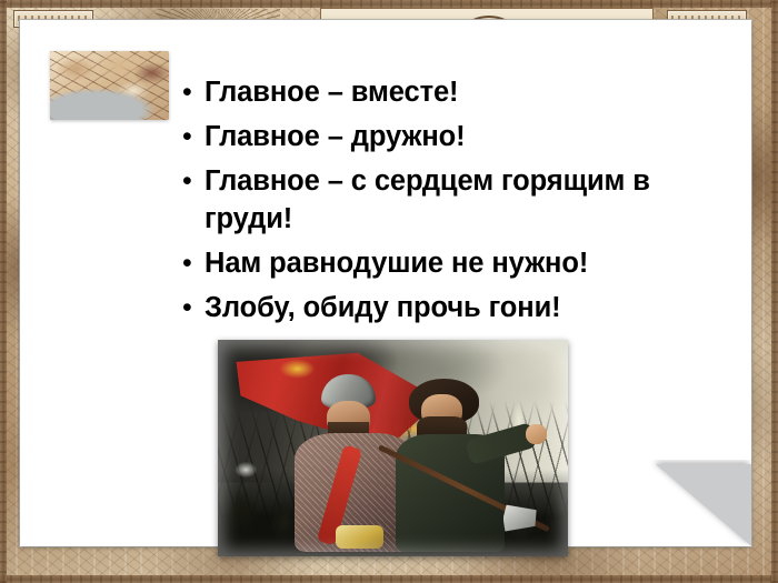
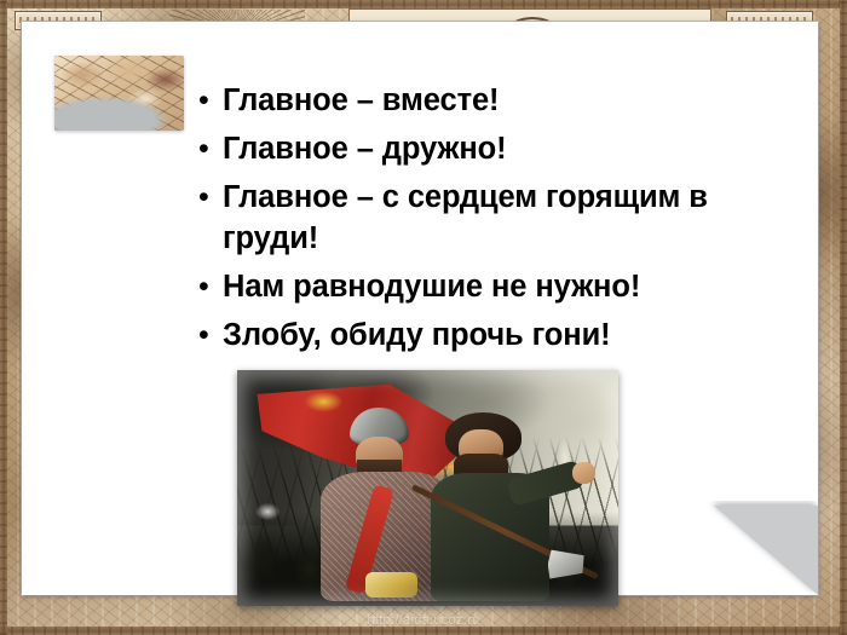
  •
  Главное – вместе!
  •
  Главное – дружно!
  •
  Главное – с сердцем горящим в груди!
  •
  Нам равнодушие не нужно!
  •
  Злобу, обиду прочь гони!
+ http://aida.ucoz.ru
